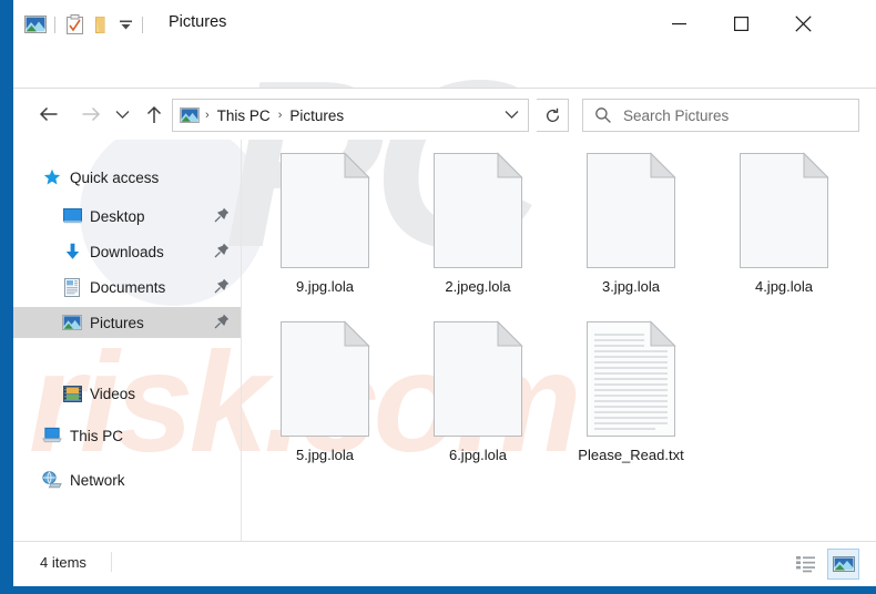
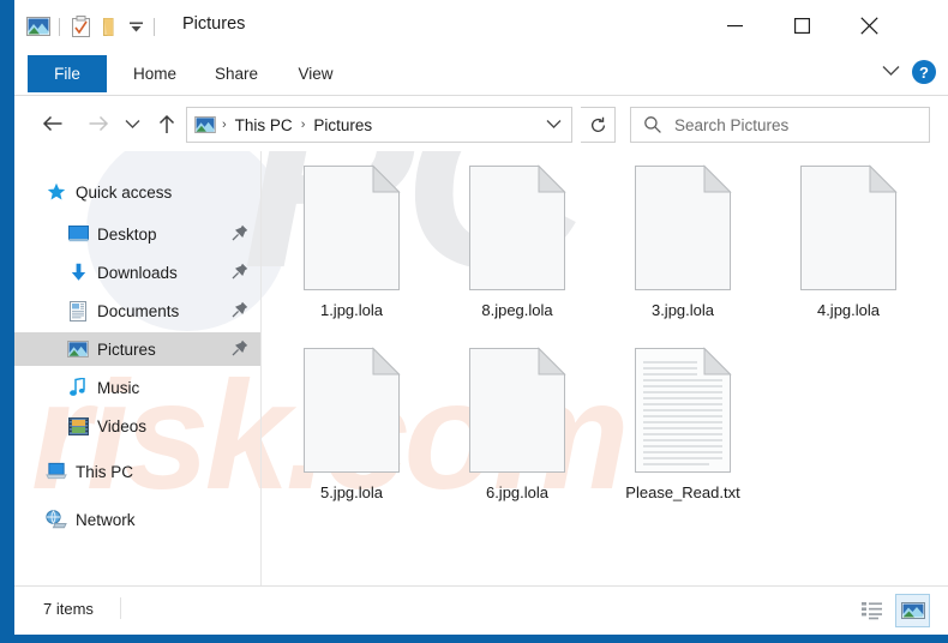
  Pictures
+ File
+ Home
+ Share
+ View
+ ?
  ›
  This PC
  ›
  Pictures
  Search Pictures
  Quick access
  Desktop
  Downloads
  Documents
  Pictures
+ Music
  Videos
  This PC
  Network
- 9.jpg.lola
+ 1.jpg.lola
- 2.jpeg.lola
+ 8.jpeg.lola
  3.jpg.lola
  4.jpg.lola
  5.jpg.lola
  6.jpg.lola
  Please_Read.txt
- 4 items
+ 7 items
